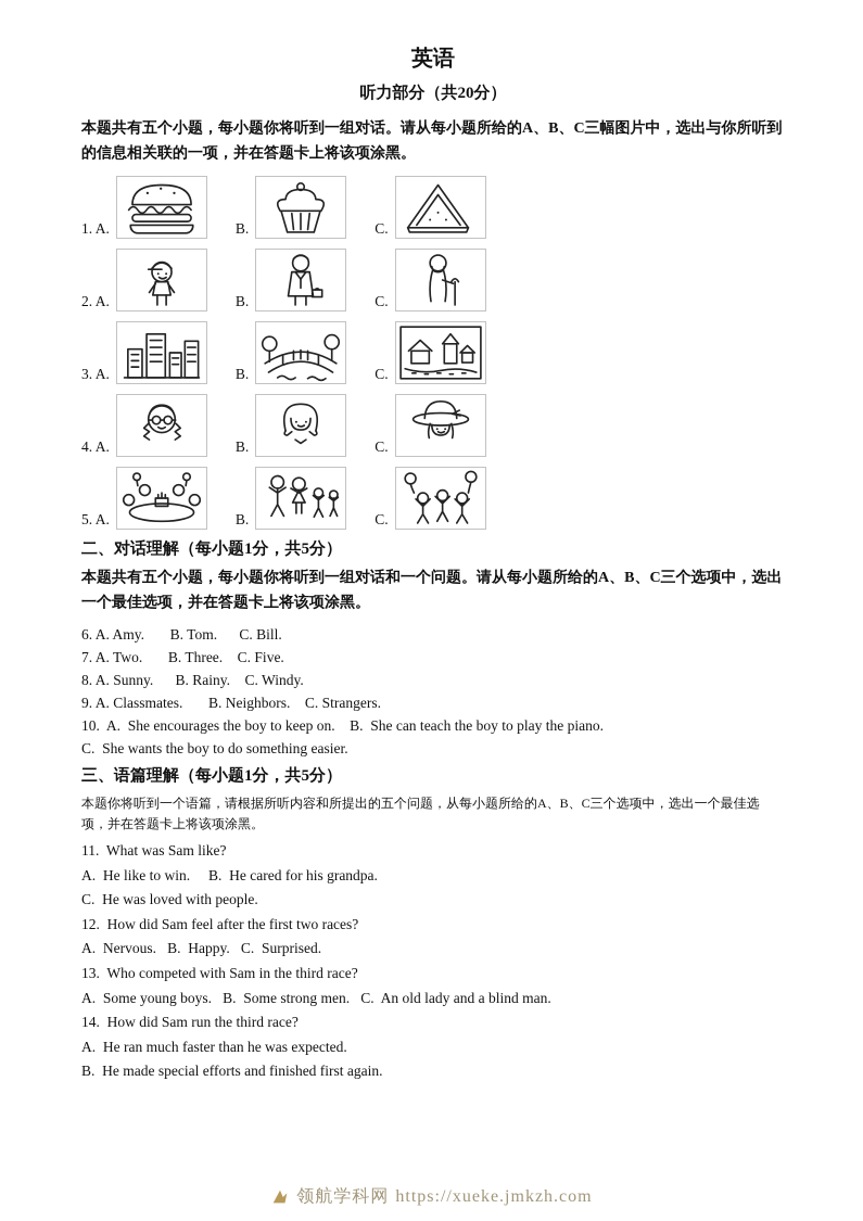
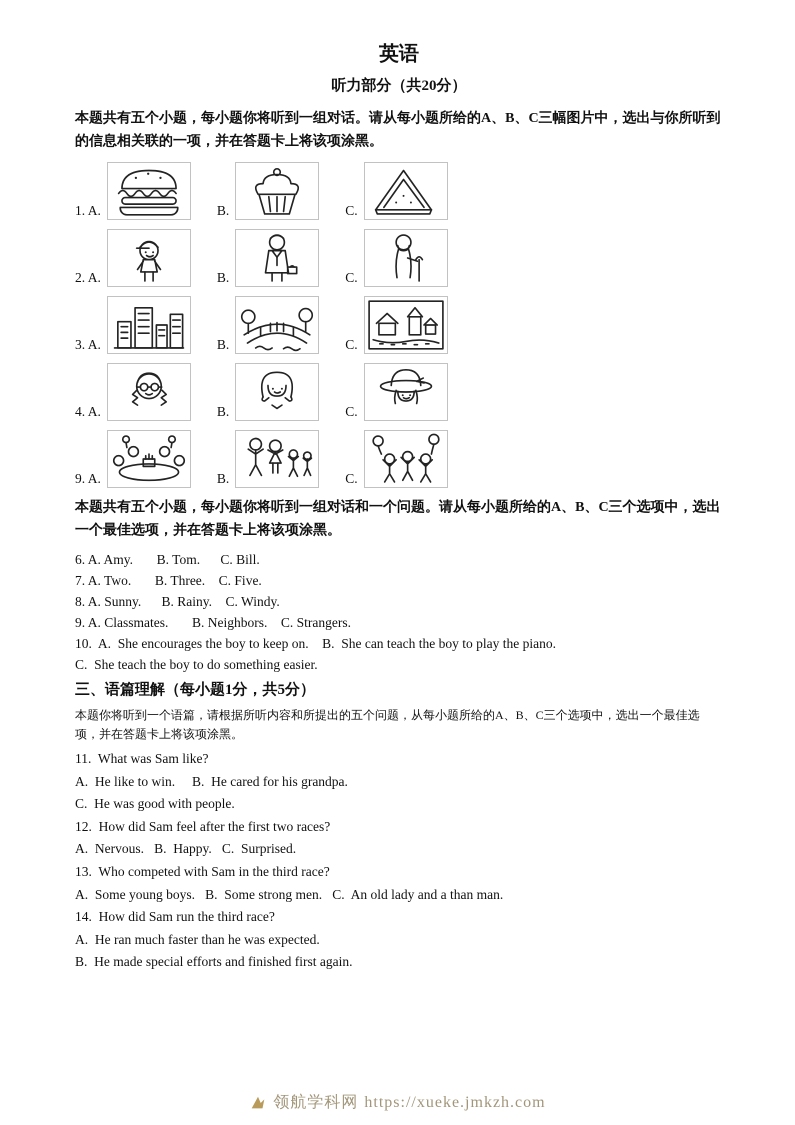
  英语
  听力部分（共20分）
  本题共有五个小题，每小题你将听到一组对话。请从每小题所给的A、B、C三幅图片中，选出与你所听到的信息相关联的一项，并在答题卡上将该项涂黑。
  1. A.
  B.
  C.
  2. A.
  B.
  C.
  3. A.
  B.
  C.
  4. A.
  B.
  C.
- 5. A.
+ 9. A.
  B.
  C.
- 二、对话理解（每小题1分，共5分）
  本题共有五个小题，每小题你将听到一组对话和一个问题。请从每小题所给的A、B、C三个选项中，选出一个最佳选项，并在答题卡上将该项涂黑。
  6. A. Amy. B. Tom. C. Bill.
  7. A. Two. B. Three. C. Five.
  8. A. Sunny. B. Rainy. C. Windy.
  9. A. Classmates. B. Neighbors. C. Strangers.
  10. A. She encourages the boy to keep on. B. She can teach the boy to play the piano.
- C. She wants the boy to do something easier.
+ C. She teach the boy to do something easier.
  三、语篇理解（每小题1分，共5分）
  本题你将听到一个语篇，请根据所听内容和所提出的五个问题，从每小题所给的A、B、C三个选项中，选出一个最佳选项，并在答题卡上将该项涂黑。
  11. What was Sam like?
  A. He like to win. B. He cared for his grandpa.
- C. He was loved with people.
+ C. He was good with people.
  12. How did Sam feel after the first two races?
  A. Nervous. B. Happy. C. Surprised.
  13. Who competed with Sam in the third race?
- A. Some young boys. B. Some strong men. C. An old lady and a blind man.
+ A. Some young boys. B. Some strong men. C. An old lady and a than man.
  14. How did Sam run the third race?
  A. He ran much faster than he was expected.
  B. He made special efforts and finished first again.
  领航学科网
  https://xueke.jmkzh.com
